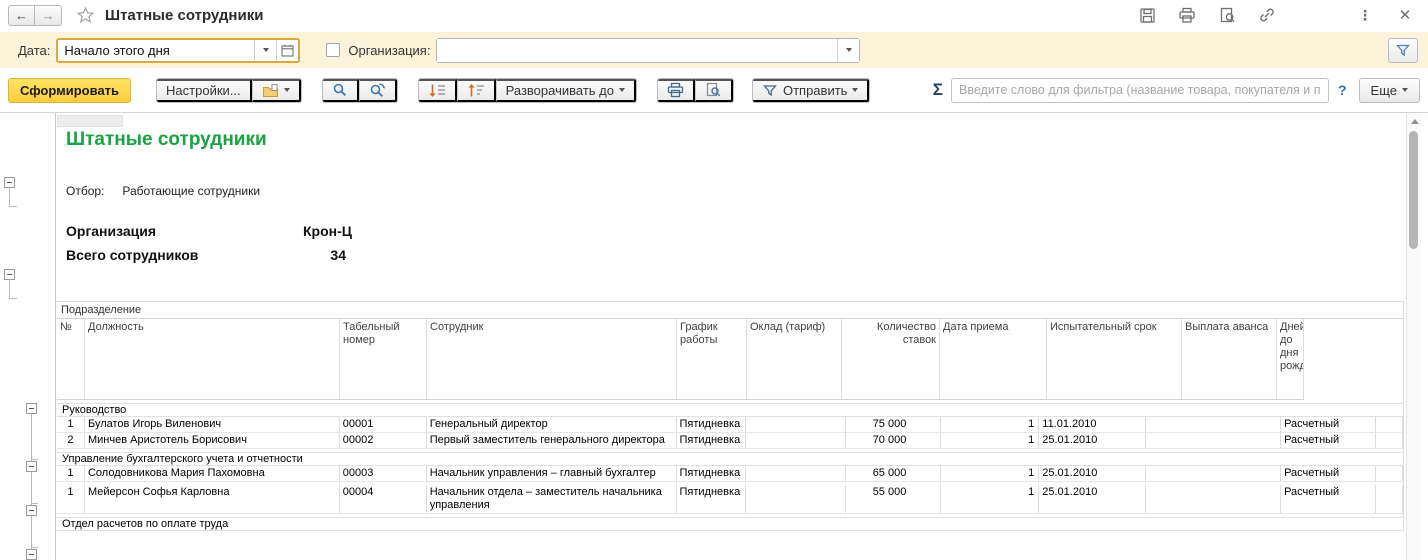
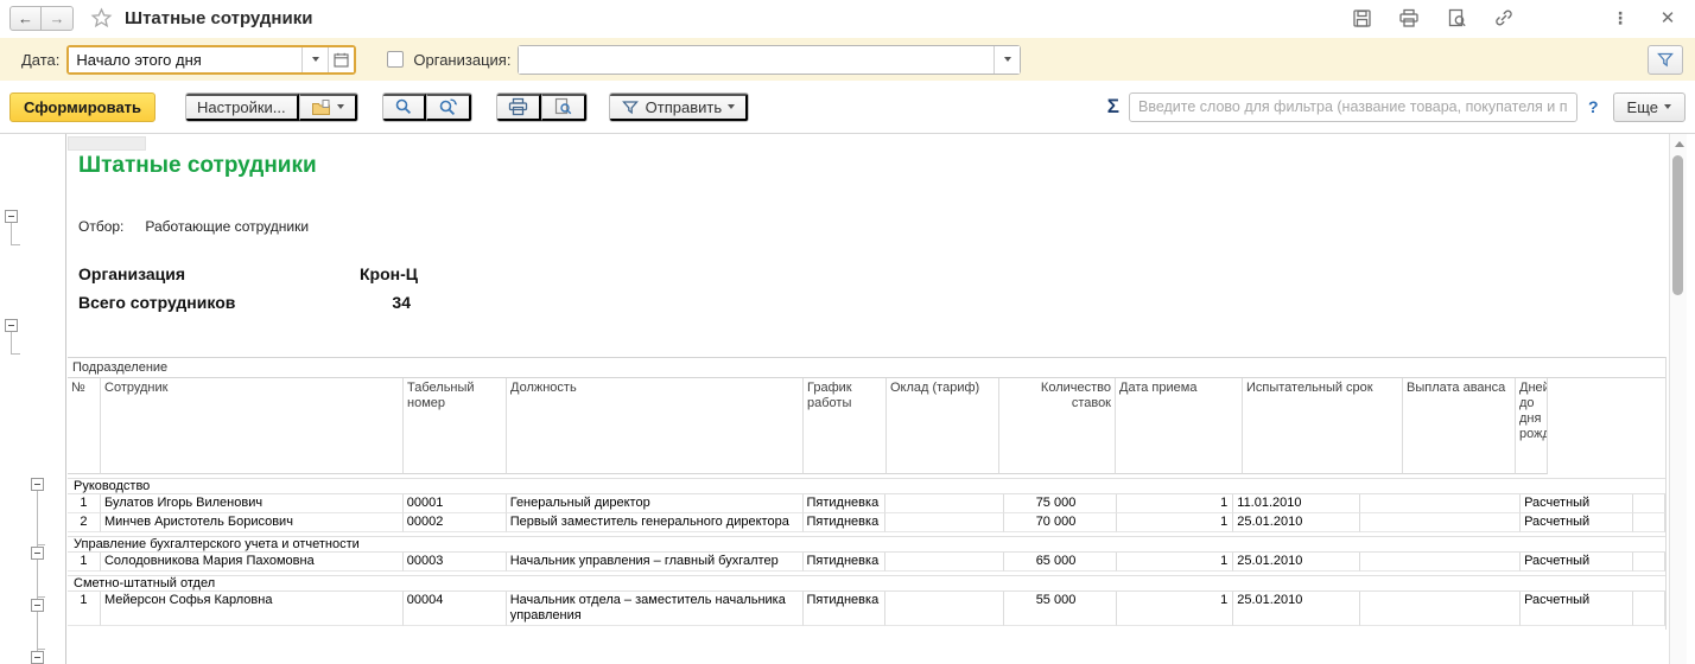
  ←
  →
  Штатные сотрудники
  ⋮
  ✕
  Дата:
  Начало этого дня
  Организация:
  Сформировать
  Настройки...
- Разворачивать до
  Отправить
  Σ
  Введите слово для фильтра (название товара, покупателя и п
  ?
  Еще
  Штатные сотрудники
  Отбор: Работающие сотрудники
  Организация
  Крон-Ц
  Всего сотрудников
  34
  Подразделение
  №
- Должность
+ Сотрудник
  Табельный номер
- Сотрудник
+ Должность
  График работы
  Оклад (тариф)
  Количество ставок
  Дата приема
  Испытательный срок
  Выплата аванса
  Дней до дня рожд
  Руководство
  1
  Булатов Игорь Виленович
  00001
  Генеральный директор
  Пятидневка
  75 000
  1
  11.01.2010
  Расчетный
  2
  Минчев Аристотель Борисович
  00002
  Первый заместитель генерального директора
  Пятидневка
  70 000
  1
  25.01.2010
  Расчетный
  Управление бухгалтерского учета и отчетности
  1
  Солодовникова Мария Пахомовна
  00003
  Начальник управления – главный бухгалтер
  Пятидневка
  65 000
  1
  25.01.2010
  Расчетный
+ Сметно-штатный отдел
  1
  Мейерсон Софья Карловна
  00004
  Начальник отдела – заместитель начальника управления
  Пятидневка
  55 000
  1
  25.01.2010
  Расчетный
- Отдел расчетов по оплате труда
